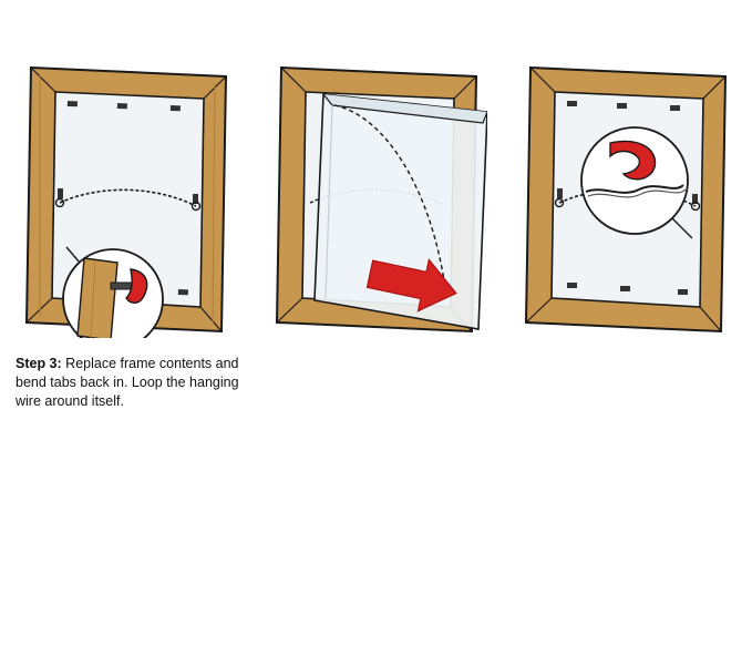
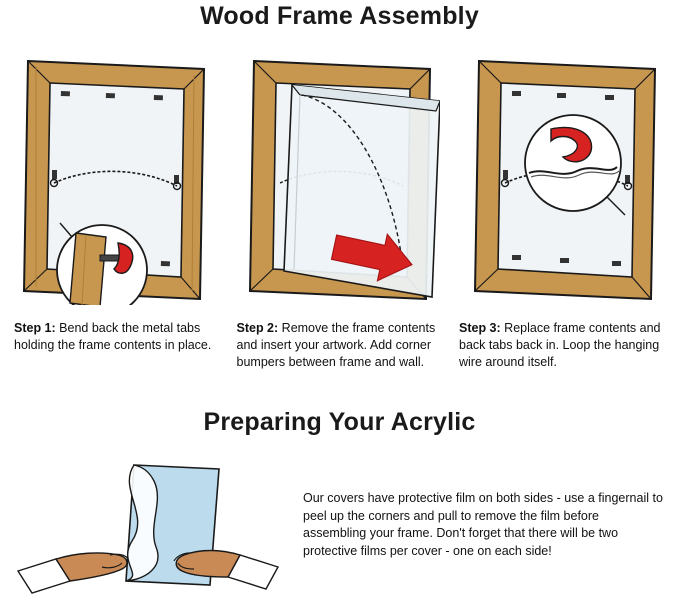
+ Wood Frame Assembly
+ Step 1: Bend back the metal tabs holding the frame contents in place.
+ Step 2: Remove the frame contents and insert your artwork. Add corner bumpers between frame and wall.
- Step 3: Replace frame contents and bend tabs back in. Loop the hanging wire around itself.
+ Step 3: Replace frame contents and back tabs back in. Loop the hanging wire around itself.
+ Preparing Your Acrylic
+ Our covers have protective film on both sides - use a fingernail to peel up the corners and pull to remove the film before assembling your frame. Don't forget that there will be two protective films per cover - one on each side!
